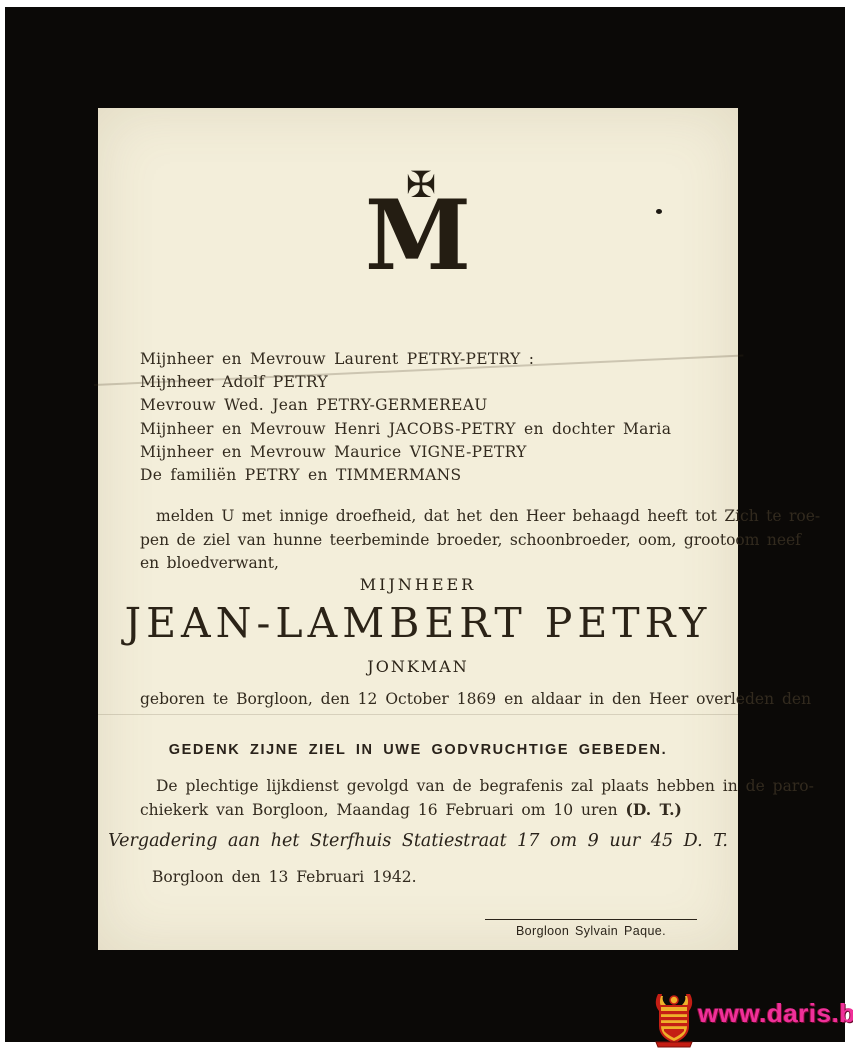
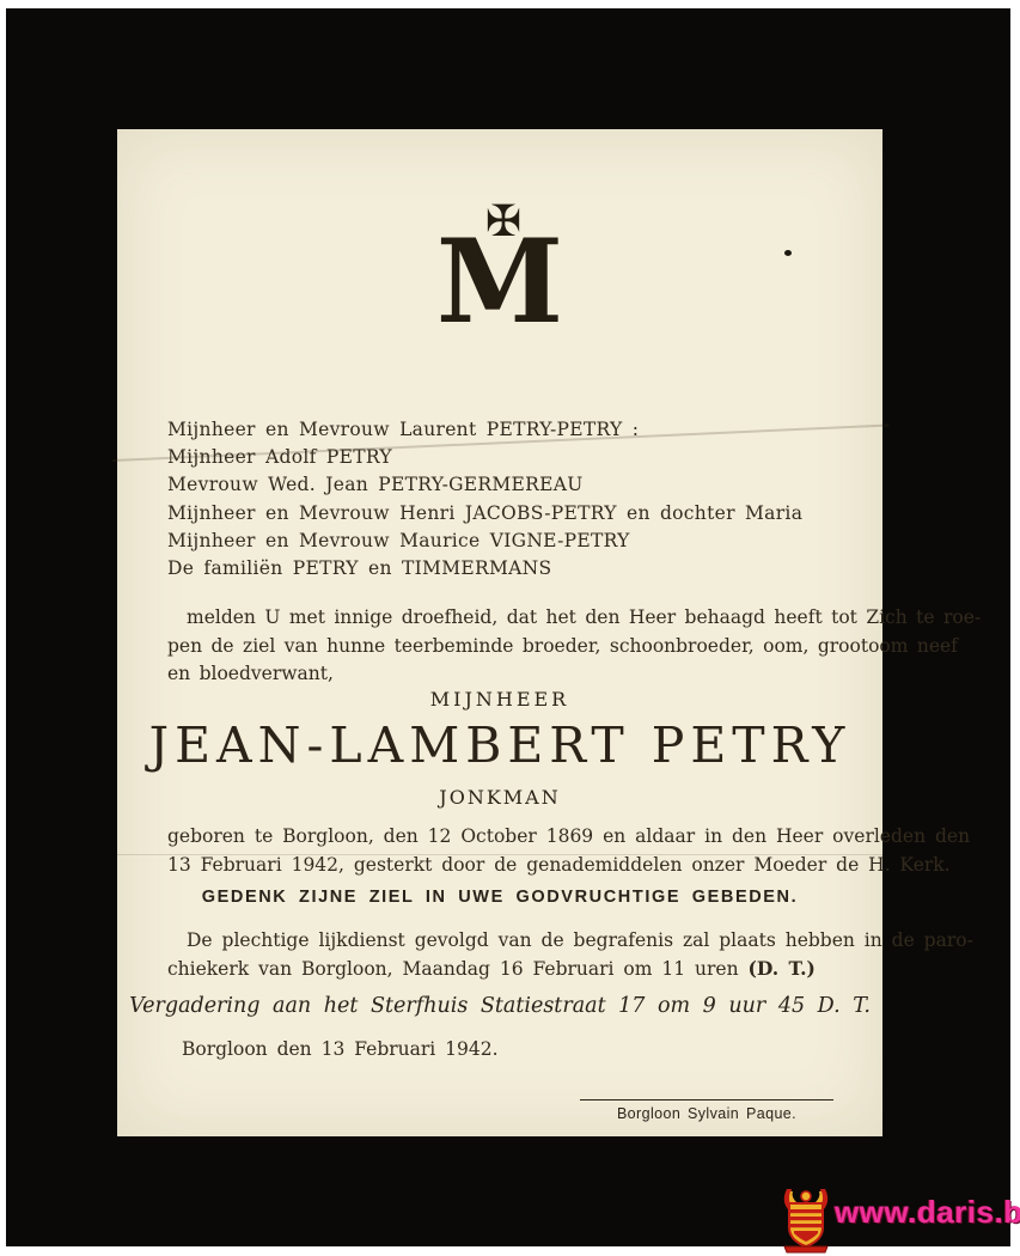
  ✠
  M
  Mijnheer en Mevrouw Laurent PETRY-PETRY :
  Mijnheer Adolf PETRY
  Mevrouw Wed. Jean PETRY-GERMEREAU
  Mijnheer en Mevrouw Henri JACOBS-PETRY en dochter Maria
  Mijnheer en Mevrouw Maurice VIGNE-PETRY
  De familiën PETRY en TIMMERMANS
  melden U met innige droefheid, dat het den Heer behaagd heeft tot Zich te roe-
  pen de ziel van hunne teerbeminde broeder, schoonbroeder, oom, grootoom neef
  en bloedverwant,
  MIJNHEER
  JEAN-LAMBERT PETRY
  JONKMAN
  geboren te Borgloon, den 12 October 1869 en aldaar in den Heer overleden den
+ 13 Februari 1942, gesterkt door de genademiddelen onzer Moeder de H. Kerk.
  GEDENK ZIJNE ZIEL IN UWE GODVRUCHTIGE GEBEDEN.
  De plechtige lijkdienst gevolgd van de begrafenis zal plaats hebben in de paro-
- chiekerk van Borgloon, Maandag 16 Februari om 10 uren (D. T.)
+ chiekerk van Borgloon, Maandag 16 Februari om 11 uren (D. T.)
  Vergadering aan het Sterfhuis Statiestraat 17 om 9 uur 45 D. T.
  Borgloon den 13 Februari 1942.
  Borgloon Sylvain Paque.
  www.daris.b
